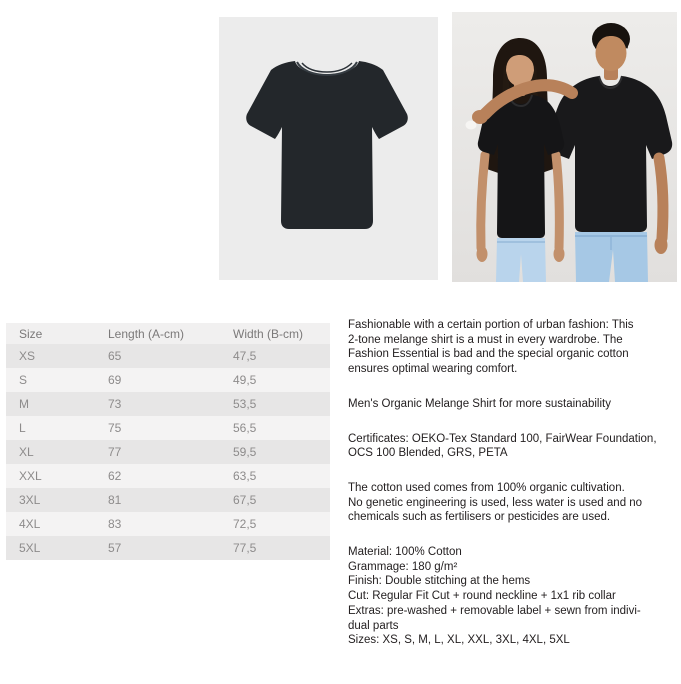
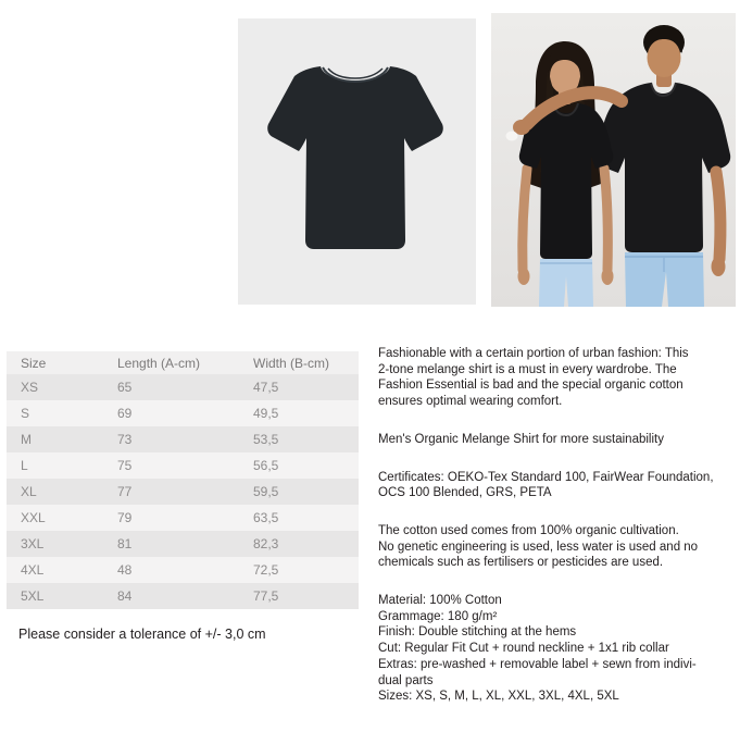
  Size
  Length (A-cm)
  Width (B-cm)
  XS
  65
  47,5
  S
  69
  49,5
  M
  73
  53,5
  L
  75
  56,5
  XL
  77
  59,5
  XXL
- 62
+ 79
  63,5
  3XL
  81
- 67,5
+ 82,3
  4XL
- 83
+ 48
  72,5
  5XL
- 57
+ 84
  77,5
+ Please consider a tolerance of +/- 3,0 cm
  Fashionable with a certain portion of urban fashion: This
  2-tone melange shirt is a must in every wardrobe. The
  Fashion Essential is bad and the special organic cotton
  ensures optimal wearing comfort.
  Men's Organic Melange Shirt for more sustainability
  Certificates: OEKO-Tex Standard 100, FairWear Foundation,
  OCS 100 Blended, GRS, PETA
  The cotton used comes from 100% organic cultivation.
  No genetic engineering is used, less water is used and no
  chemicals such as fertilisers or pesticides are used.
  Material: 100% Cotton
  Grammage: 180 g/m²
  Finish: Double stitching at the hems
  Cut: Regular Fit Cut + round neckline + 1x1 rib collar
  Extras: pre-washed + removable label + sewn from indivi-
  dual parts
  Sizes: XS, S, M, L, XL, XXL, 3XL, 4XL, 5XL
